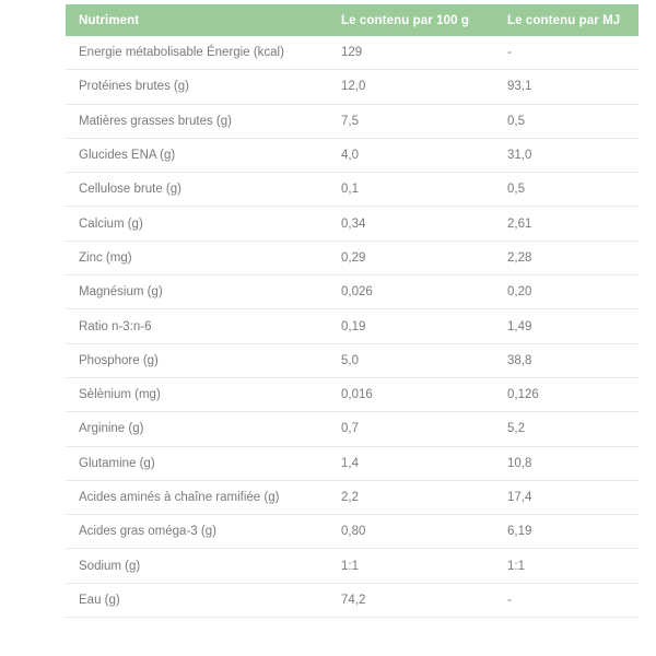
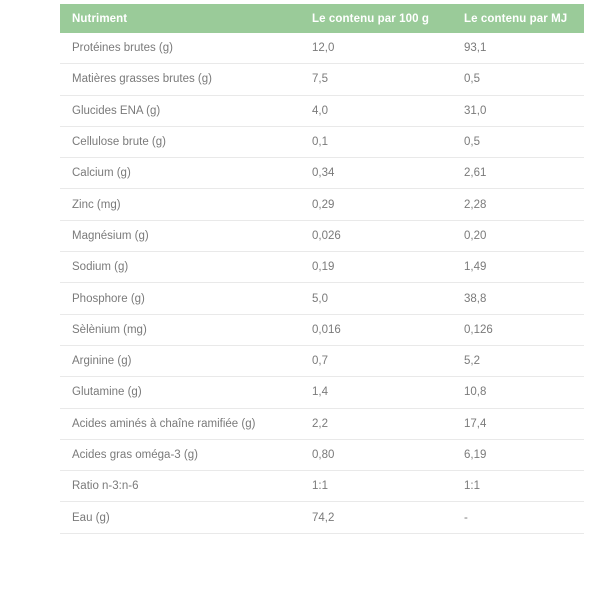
  Nutriment	Le contenu par 100 g	Le contenu par MJ
- Energie métabolisable Énergie (kcal)	129	-
  Protéines brutes (g)	12,0	93,1
  Matières grasses brutes (g)	7,5	0,5
  Glucides ENA (g)	4,0	31,0
  Cellulose brute (g)	0,1	0,5
  Calcium (g)	0,34	2,61
  Zinc (mg)	0,29	2,28
  Magnésium (g)	0,026	0,20
- Ratio n-3:n-6	0,19	1,49
+ Sodium (g)	0,19	1,49
  Phosphore (g)	5,0	38,8
  Sèlènium (mg)	0,016	0,126
  Arginine (g)	0,7	5,2
  Glutamine (g)	1,4	10,8
  Acides aminés à chaîne ramifiée (g)	2,2	17,4
  Acides gras oméga-3 (g)	0,80	6,19
- Sodium (g)	1:1	1:1
+ Ratio n-3:n-6	1:1	1:1
  Eau (g)	74,2	-
